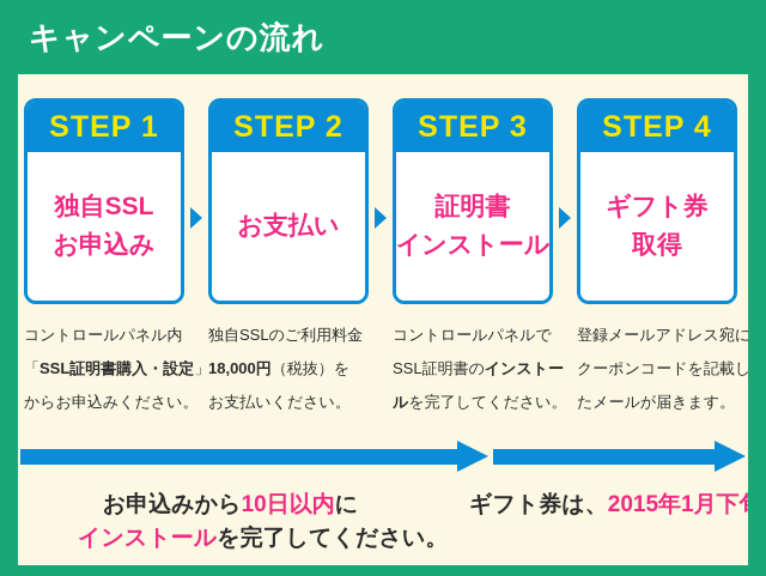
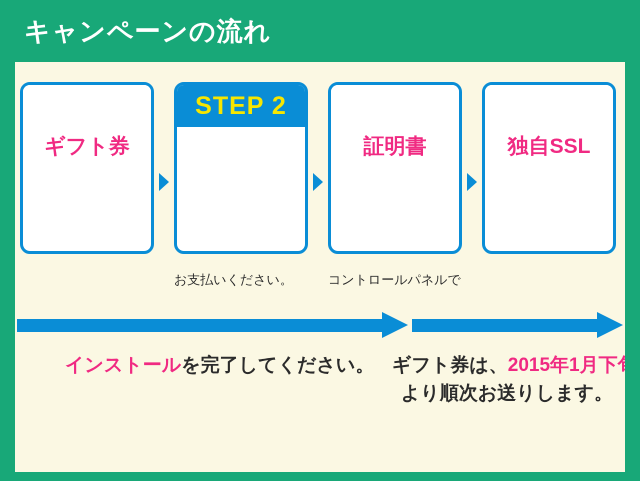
  キャンペーンの流れ
- STEP 1
- 独自SSL
+ ギフト券
- お申込み
- コントロールパネル内
- 「SSL証明書購入・設定」
- からお申込みください。
  STEP 2
- お支払い
- 独自SSLのご利用料金
- 18,000円（税抜）を
  お支払いください。
- STEP 3
  証明書
- インストール
  コントロールパネルで
- SSL証明書のインストー
- ルを完了してください。
- STEP 4
- ギフト券
+ 独自SSL
- 取得
- 登録メールアドレス宛に
- クーポンコードを記載し
- たメールが届きます。
- お申込みから10日以内に
  インストールを完了してください。
  ギフト券は、2015年1月下
+ より順次お送りします。
